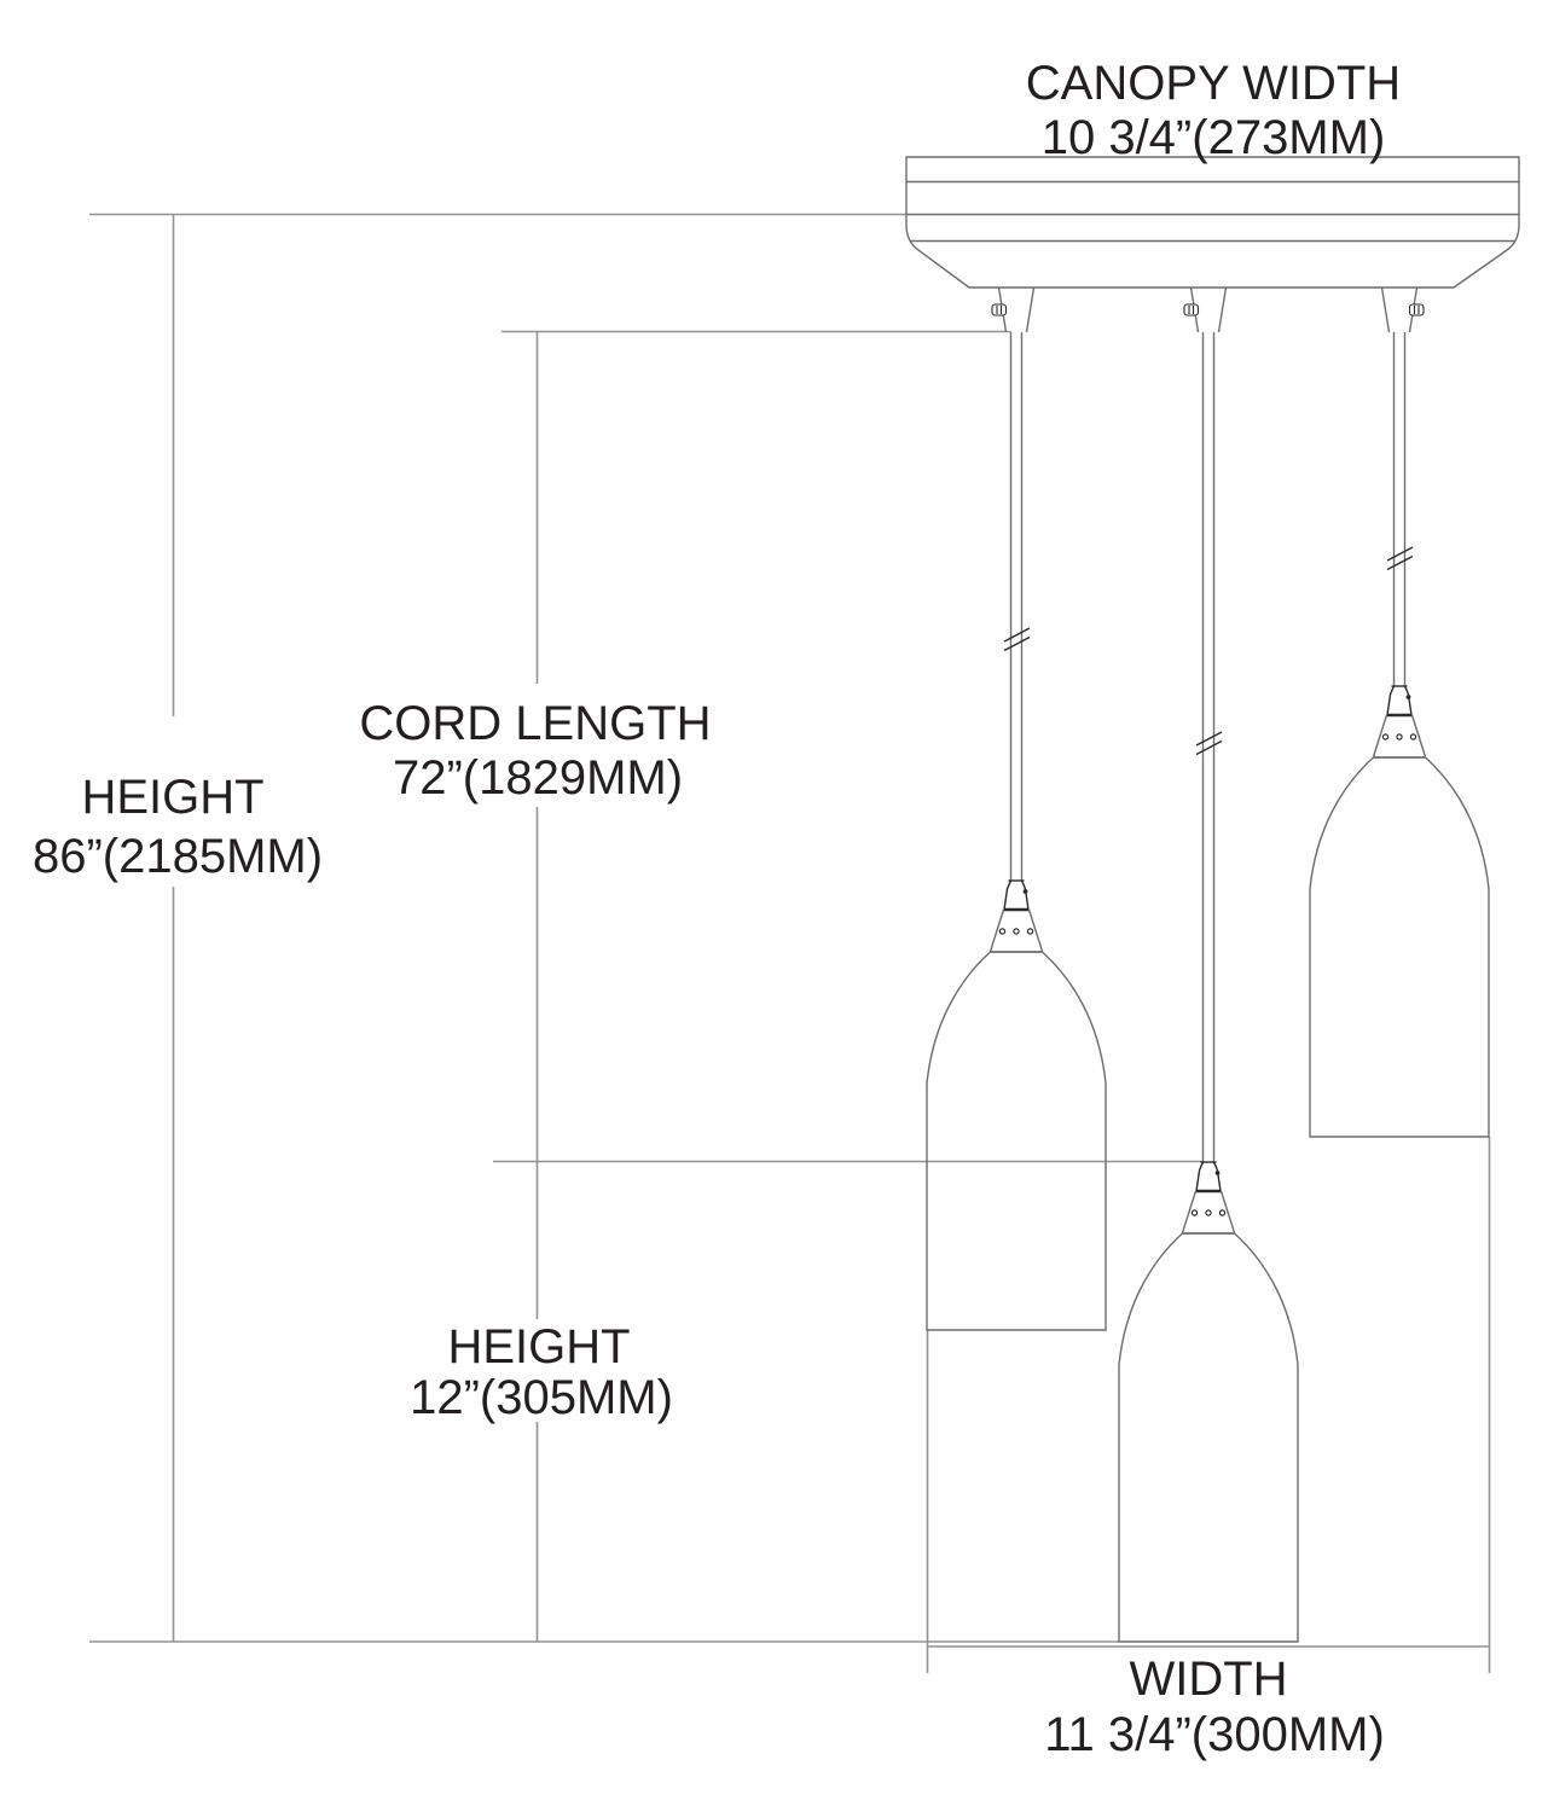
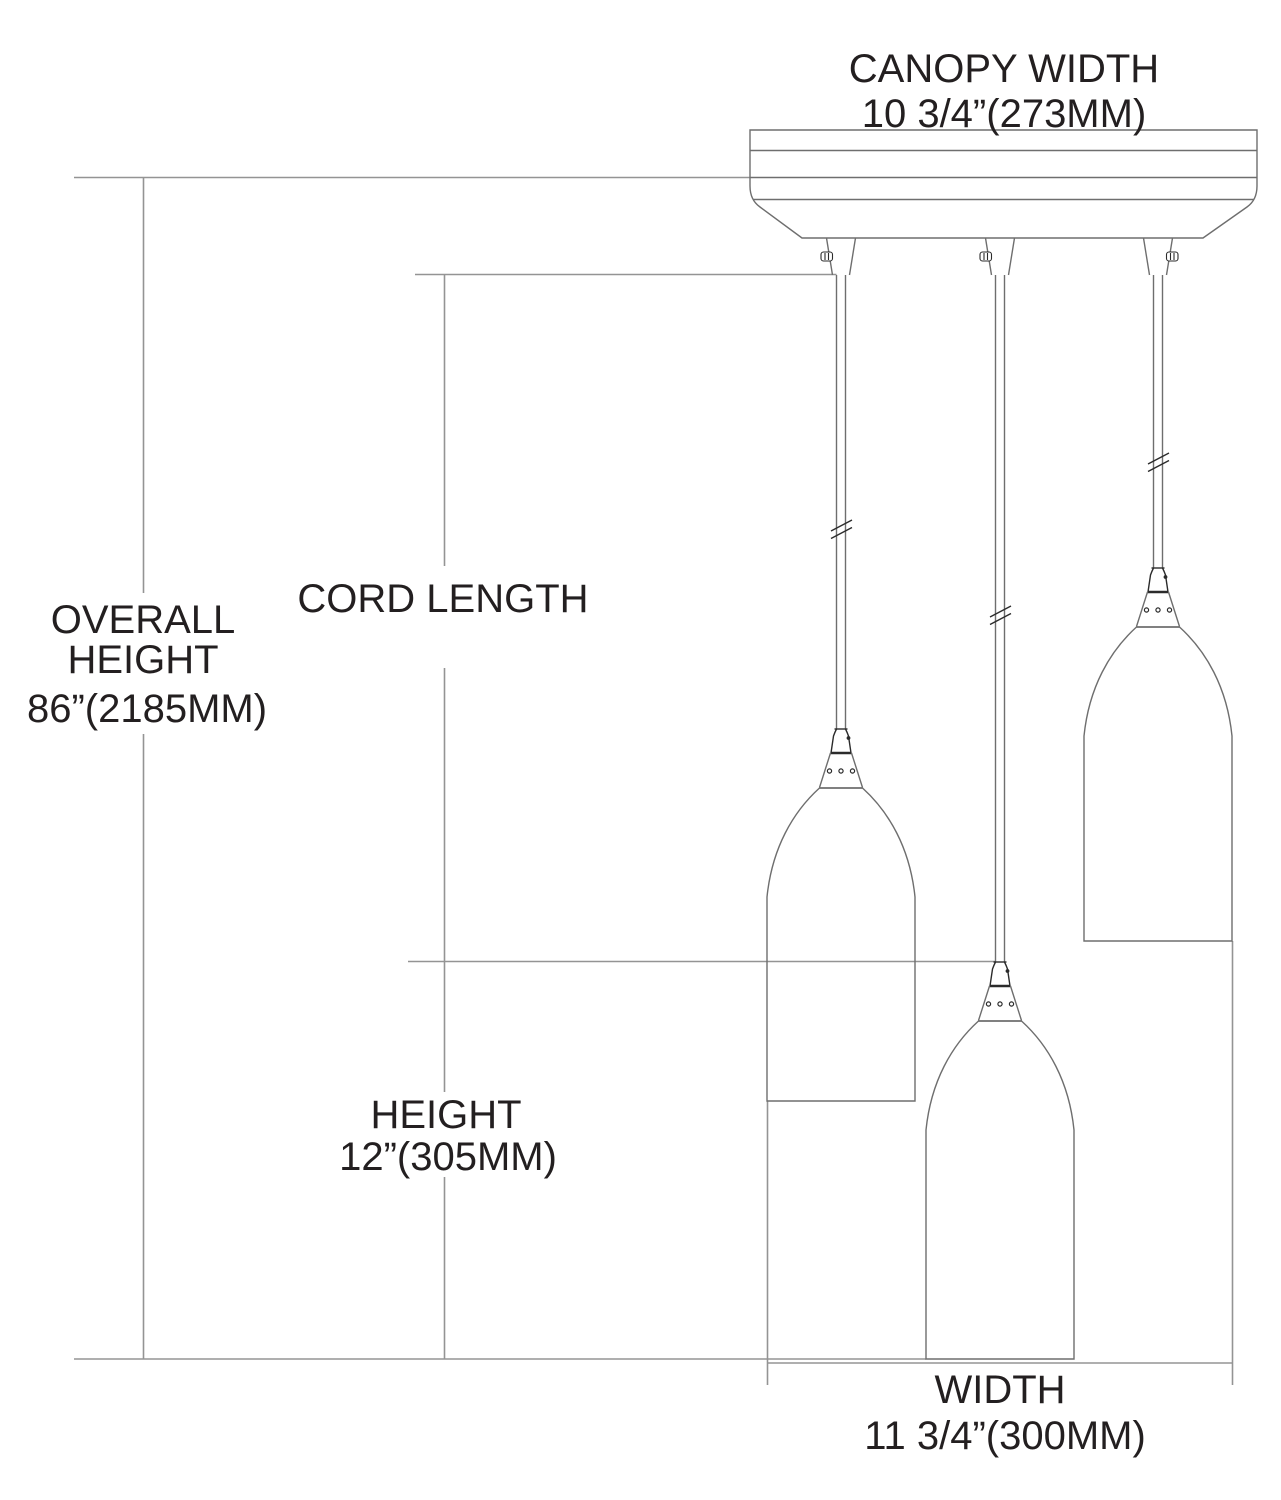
  CANOPY WIDTH
  10 3/4”(273MM)
+ OVERALL
  HEIGHT
  86”(2185MM)
  CORD LENGTH
- 72”(1829MM)
  HEIGHT
  12”(305MM)
  WIDTH
  11 3/4”(300MM)
